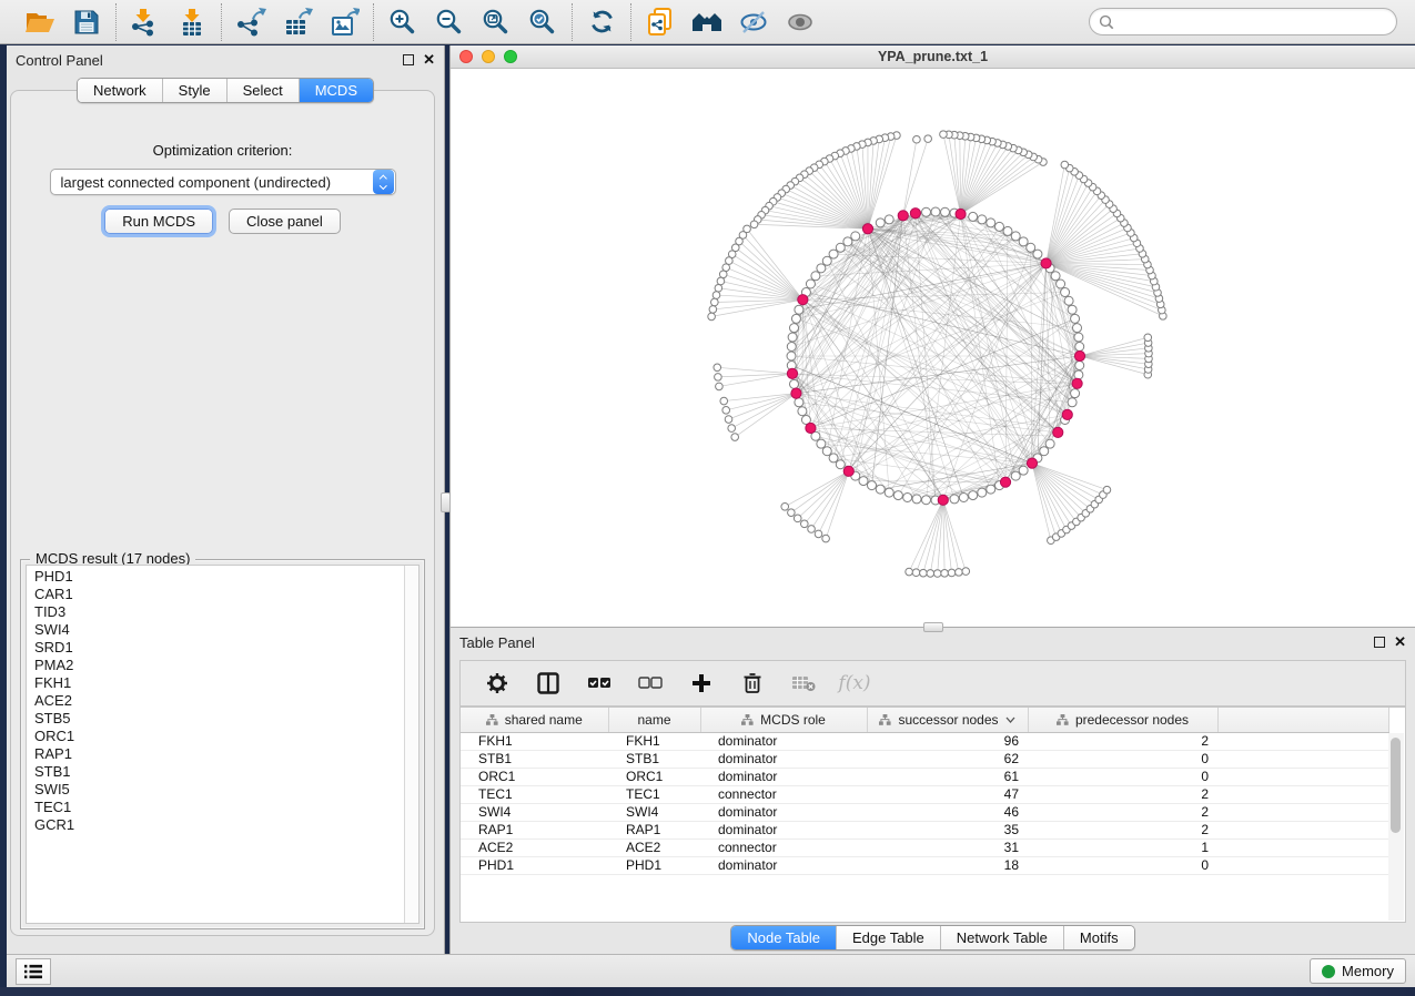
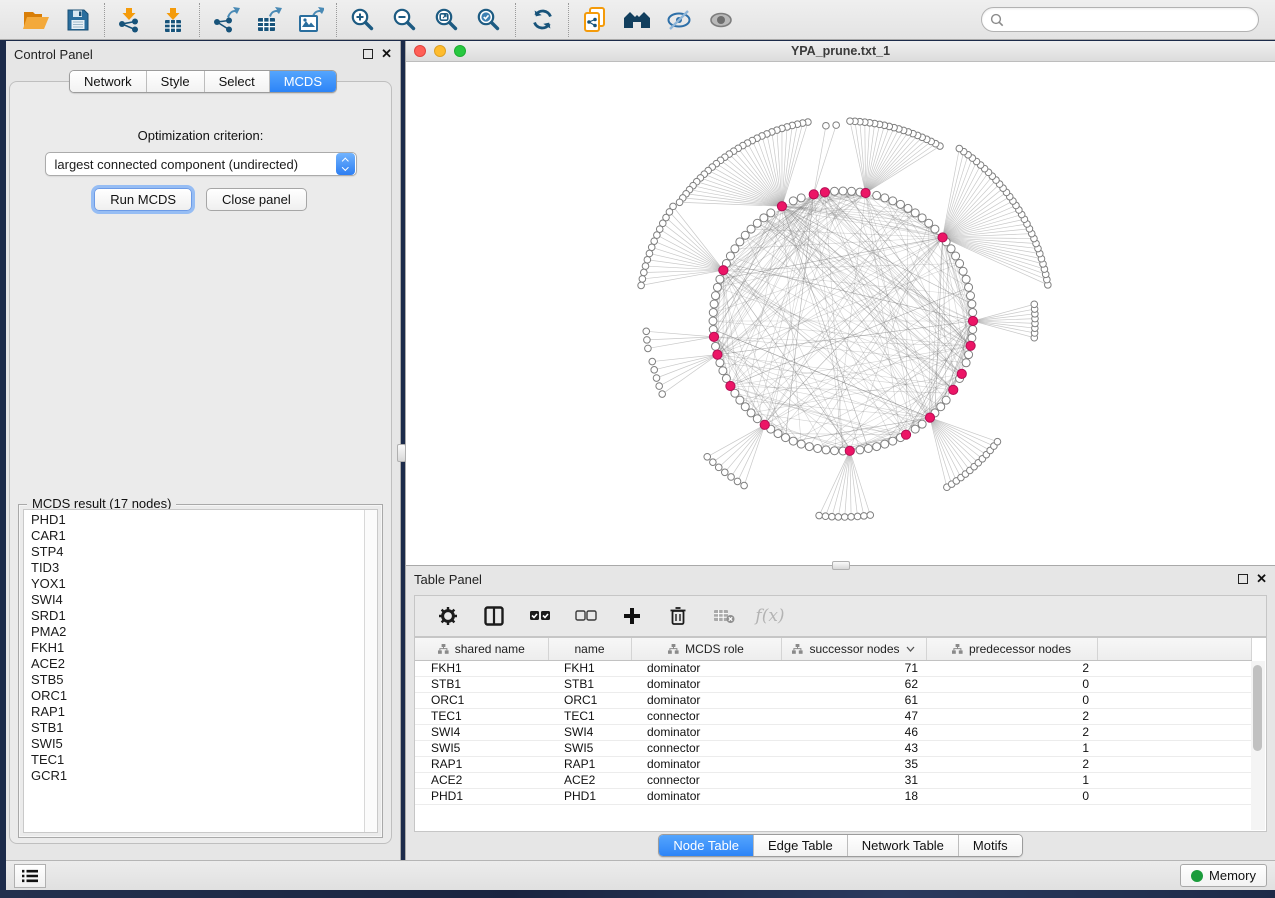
  Control Panel
  ✕
  Network
  Style
  Select
  MCDS
  Optimization criterion:
  largest connected component (undirected)
  Run MCDS
  Close panel
  MCDS result (17 nodes)
  PHD1
  CAR1
+ STP4
  TID3
+ YOX1
  SWI4
  SRD1
  PMA2
  FKH1
  ACE2
  STB5
  ORC1
  RAP1
  STB1
  SWI5
  TEC1
  GCR1
  YPA_prune.txt_1
  Table Panel
  ✕
  f(x)
  shared name	name	MCDS role	successor nodes	predecessor nodes
- FKH1	FKH1	dominator	96	2
+ FKH1	FKH1	dominator	71	2
  STB1	STB1	dominator	62	0
  ORC1	ORC1	dominator	61	0
  TEC1	TEC1	connector	47	2
  SWI4	SWI4	dominator	46	2
+ SWI5	SWI5	connector	43	1
  RAP1	RAP1	dominator	35	2
  ACE2	ACE2	connector	31	1
  PHD1	PHD1	dominator	18	0
  Node Table
  Edge Table
  Network Table
  Motifs
  Memory
